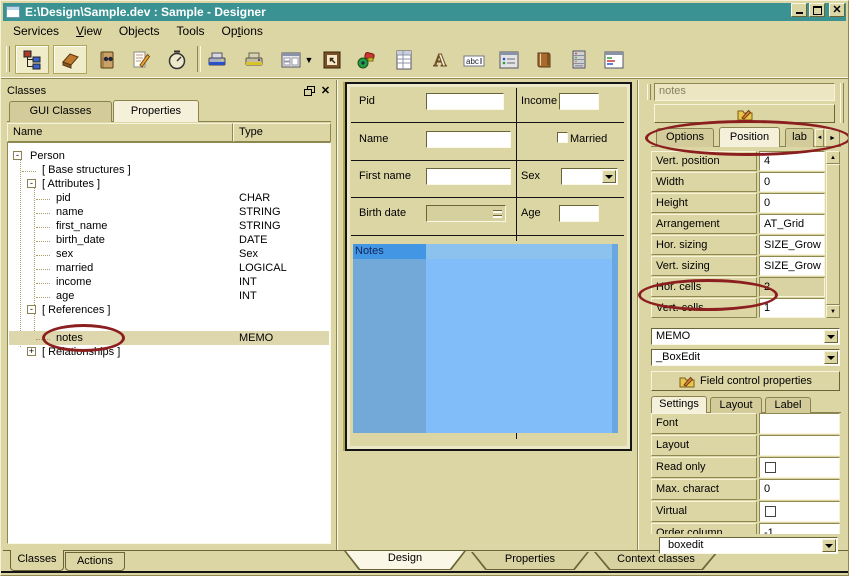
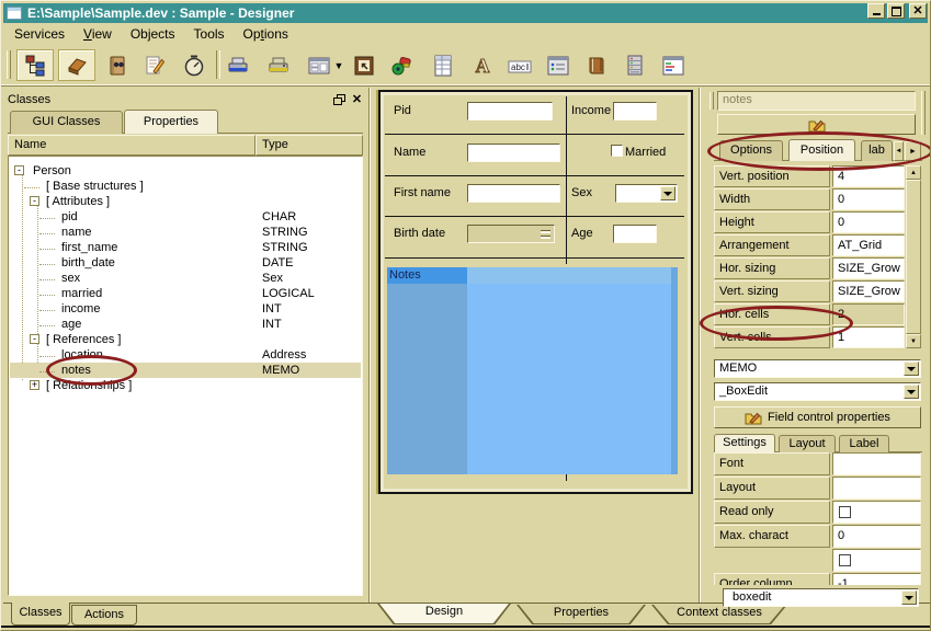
- E:\Design\Sample.dev : Sample - Designer
+ E:\Sample\Sample.dev : Sample - Designer
  ✕
  Services
  View
  Objects
  Tools
  Options
  ▼
  A
  abc
  Classes
  ✕
  GUI Classes
  Properties
  Name
  Type
  -
  Person
  [ Base structures ]
  -
  [ Attributes ]
  pid
  CHAR
  name
  STRING
  first_name
  STRING
  birth_date
  DATE
  sex
  Sex
  married
  LOGICAL
  income
  INT
  age
  INT
  -
  [ References ]
+ location
+ Address
  notes
  MEMO
  +
  [ Relationships ]
  Classes
  Actions
  Pid
  Income
  Name
  Married
  First name
  Sex
  Birth date
  Age
  Notes
  Design
  Properties
  Context classes
  notes
  Options
  Position
  lab
  Vert. position
  4
  Width
  0
  Height
  0
  Arrangement
  AT_Grid
  Hor. sizing
  SIZE_Grow
  Vert. sizing
  SIZE_Grow
  Hor. cells
  2
  Vert. cells
  1
  MEMO
  _BoxEdit
  Field control properties
  Settings
  Layout
  Label
  Font
  Layout
  Read only
  Max. charact
  0
- Virtual
  Order column
  -1
  boxedit
